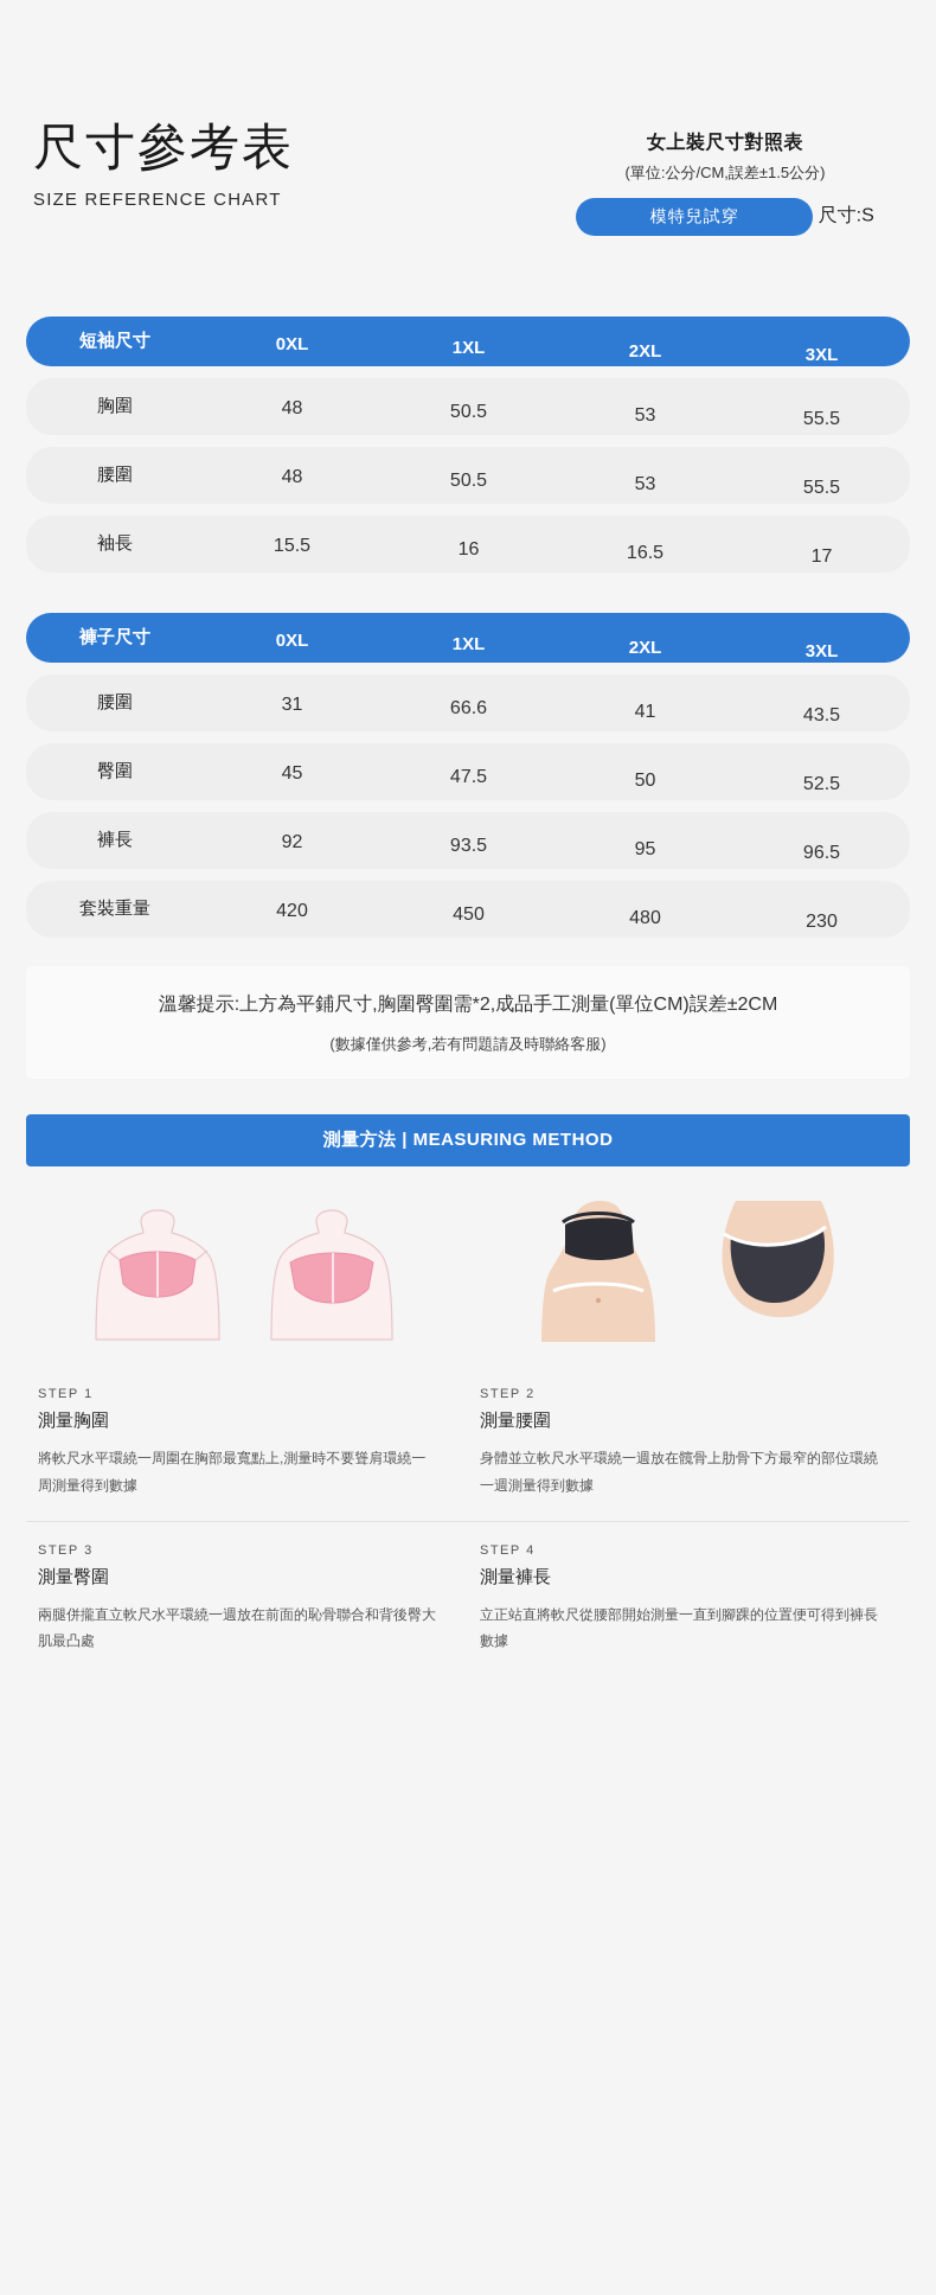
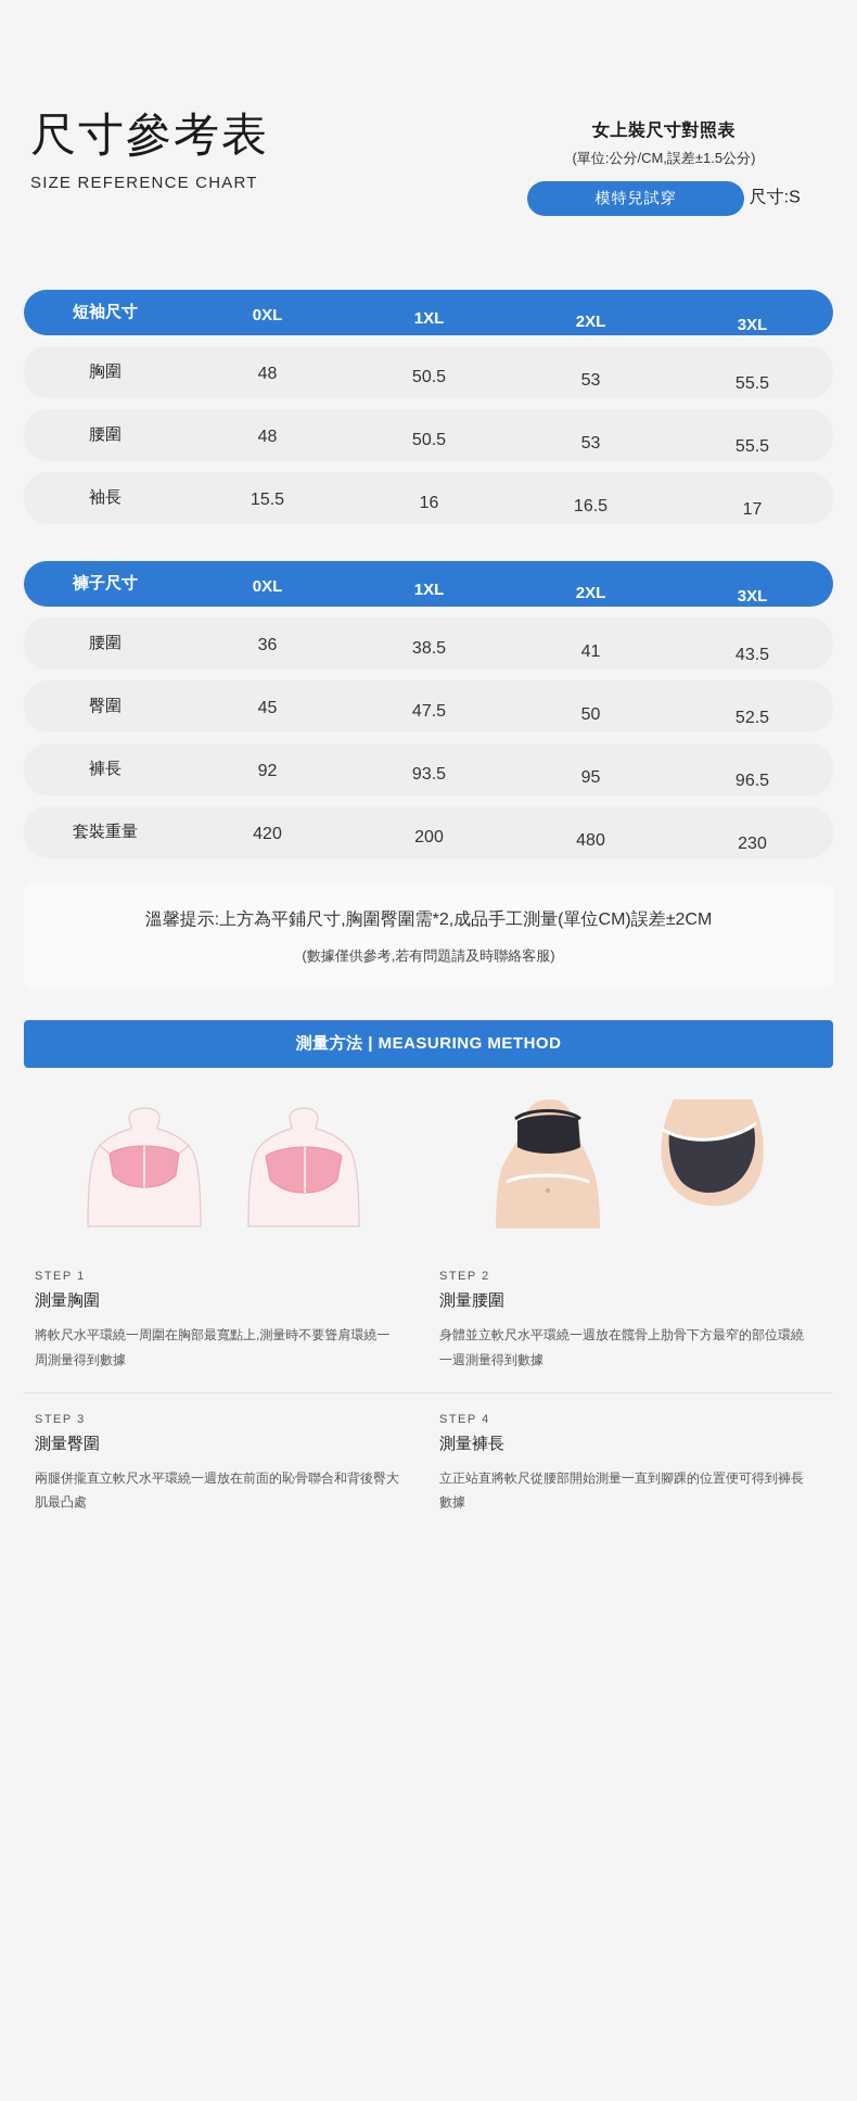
  尺寸參考表
  SIZE REFERENCE CHART
  女上裝尺寸對照表
  (單位:公分/CM,誤差±1.5公分)
  模特兒試穿
  尺寸:S
  短袖尺寸
  0XL
  1XL
  2XL
  3XL
  胸圍
  48
  50.5
  53
  55.5
  腰圍
  48
  50.5
  53
  55.5
  袖長
  15.5
  16
  16.5
  17
  褲子尺寸
  0XL
  1XL
  2XL
  3XL
  腰圍
- 31
+ 36
- 66.6
+ 38.5
  41
  43.5
  臀圍
  45
  47.5
  50
  52.5
  褲長
  92
  93.5
  95
  96.5
  套裝重量
  420
- 450
+ 200
  480
  230
  溫馨提示:上方為平鋪尺寸,胸圍臀圍需*2,成品手工測量(單位CM)誤差±2CM
  (數據僅供參考,若有問題請及時聯絡客服)
  測量方法 | MEASURING METHOD
  STEP 1
  測量胸圍
  將軟尺水平環繞一周圍在胸部最寬點上,測量時不要聳肩環繞一周測量得到數據
  STEP 2
  測量腰圍
  身體並立軟尺水平環繞一週放在髖骨上肋骨下方最窄的部位環繞一週測量得到數據
  STEP 3
  測量臀圍
  兩腿併攏直立軟尺水平環繞一週放在前面的恥骨聯合和背後臀大肌最凸處
  STEP 4
  測量褲長
  立正站直將軟尺從腰部開始測量一直到腳踝的位置便可得到褲長數據
